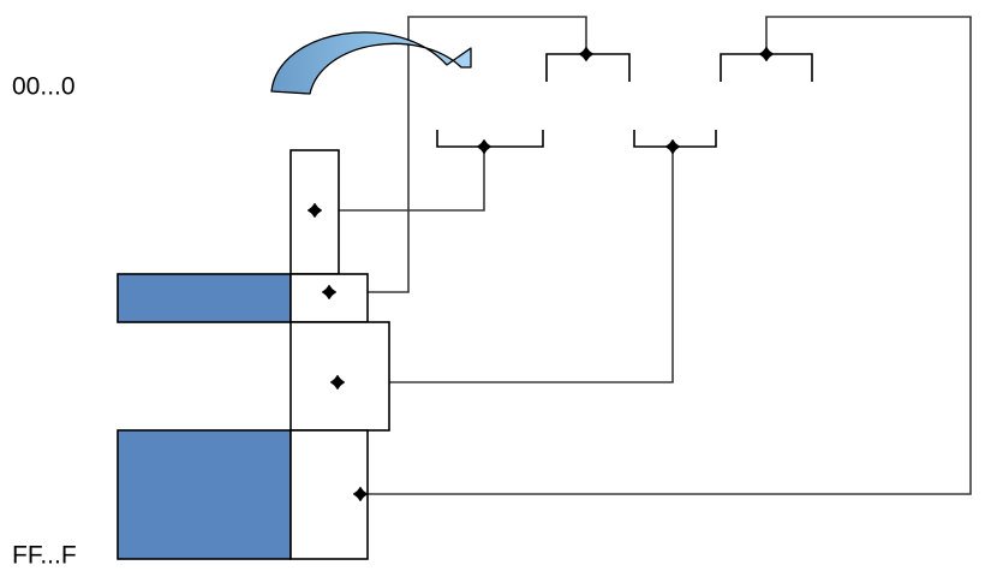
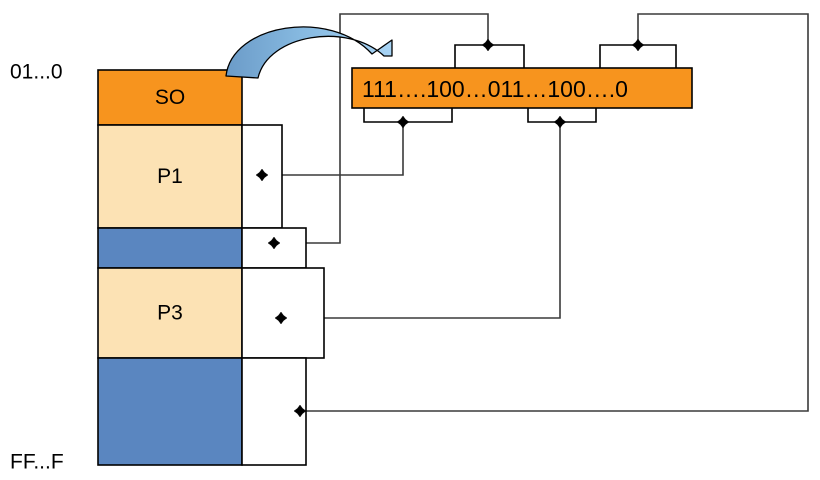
+ SO
+ P1
+ P3
+ 111….100…011…100….0
- 00...0
+ 01...0
  FF...F
